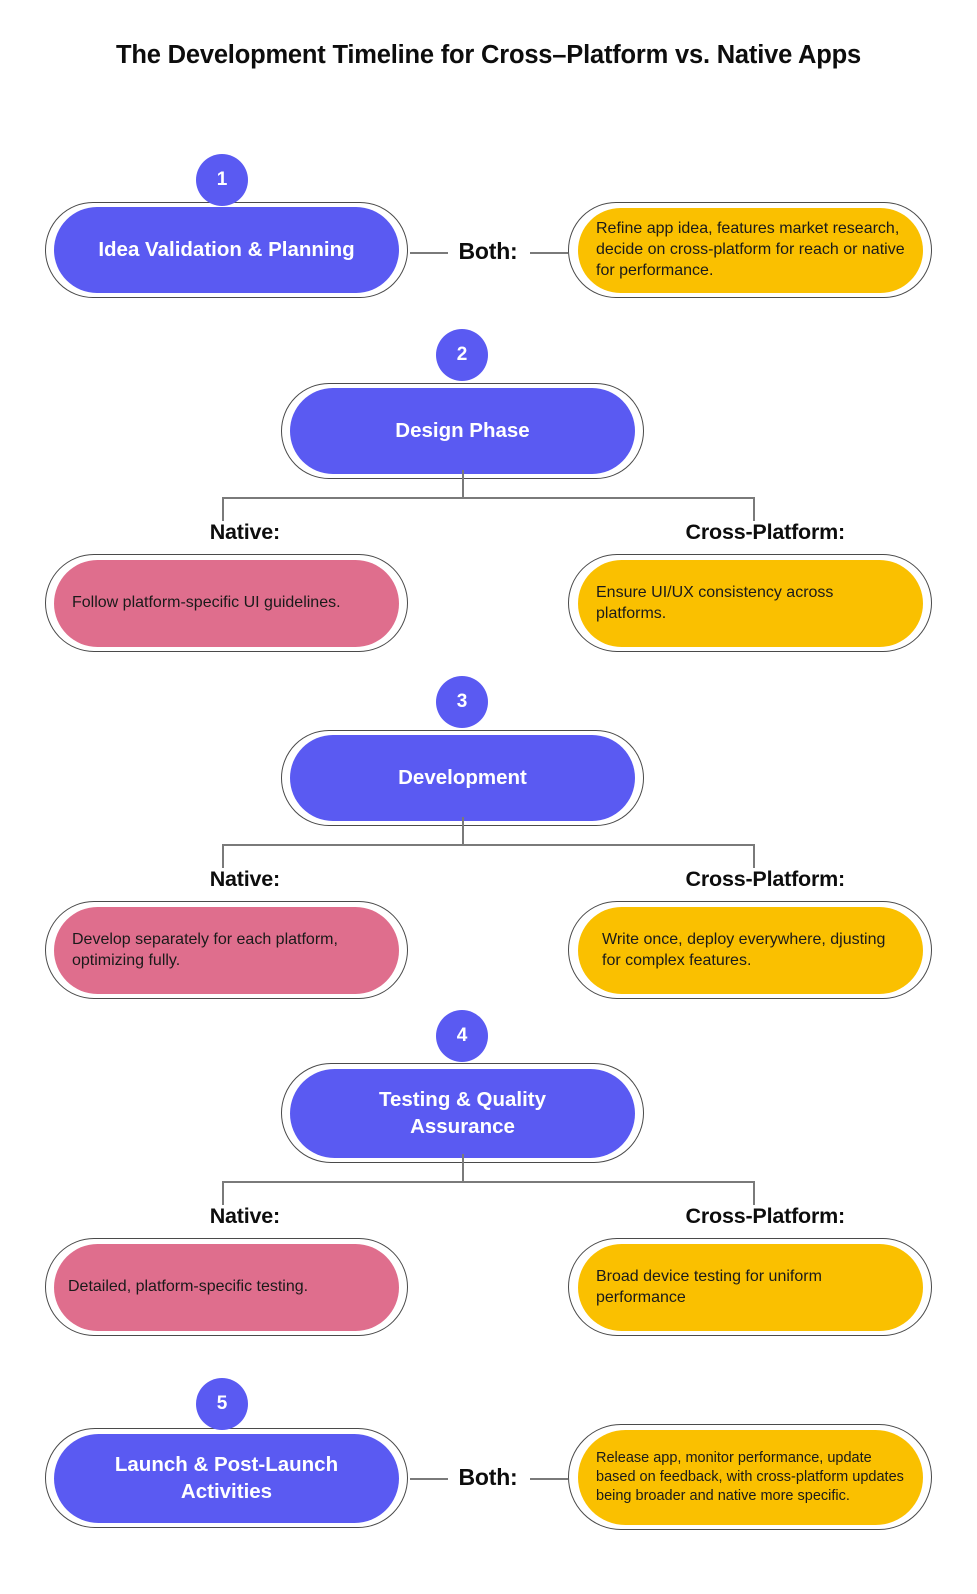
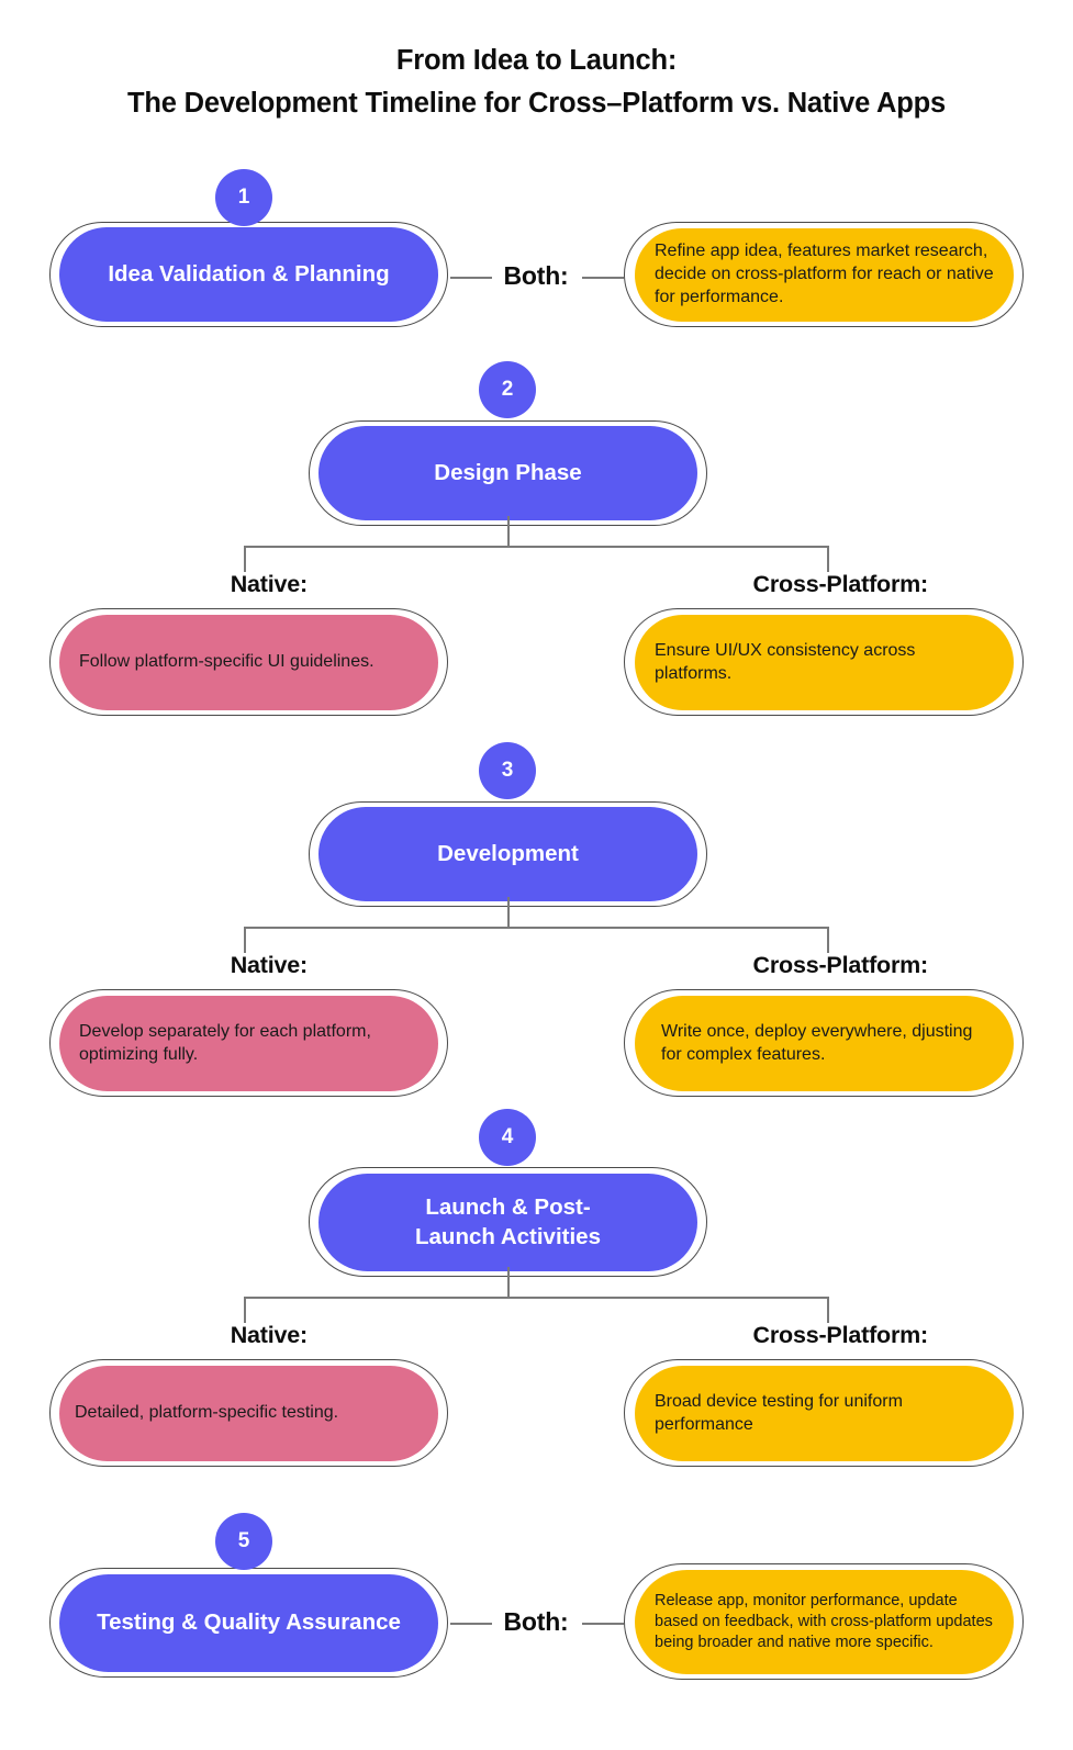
+ From Idea to Launch:
  The Development Timeline for Cross–Platform vs. Native Apps
  1
  Idea Validation & Planning
  Both:
  Refine app idea, features market research, decide on cross-platform for reach or native for performance.
  2
  Design Phase
  Native:
  Cross-Platform:
  Follow platform-specific UI guidelines.
  Ensure UI/UX consistency across platforms.
  3
  Development
  Native:
  Cross-Platform:
  Develop separately for each platform, optimizing fully.
  Write once, deploy everywhere, djusting for complex features.
  4
- Testing & Quality Assurance
+ Launch & Post-Launch Activities
  Native:
  Cross-Platform:
  Detailed, platform-specific testing.
  Broad device testing for uniform performance
  5
- Launch & Post-Launch Activities
+ Testing & Quality Assurance
  Both:
  Release app, monitor performance, update based on feedback, with cross-platform updates being broader and native more specific.
